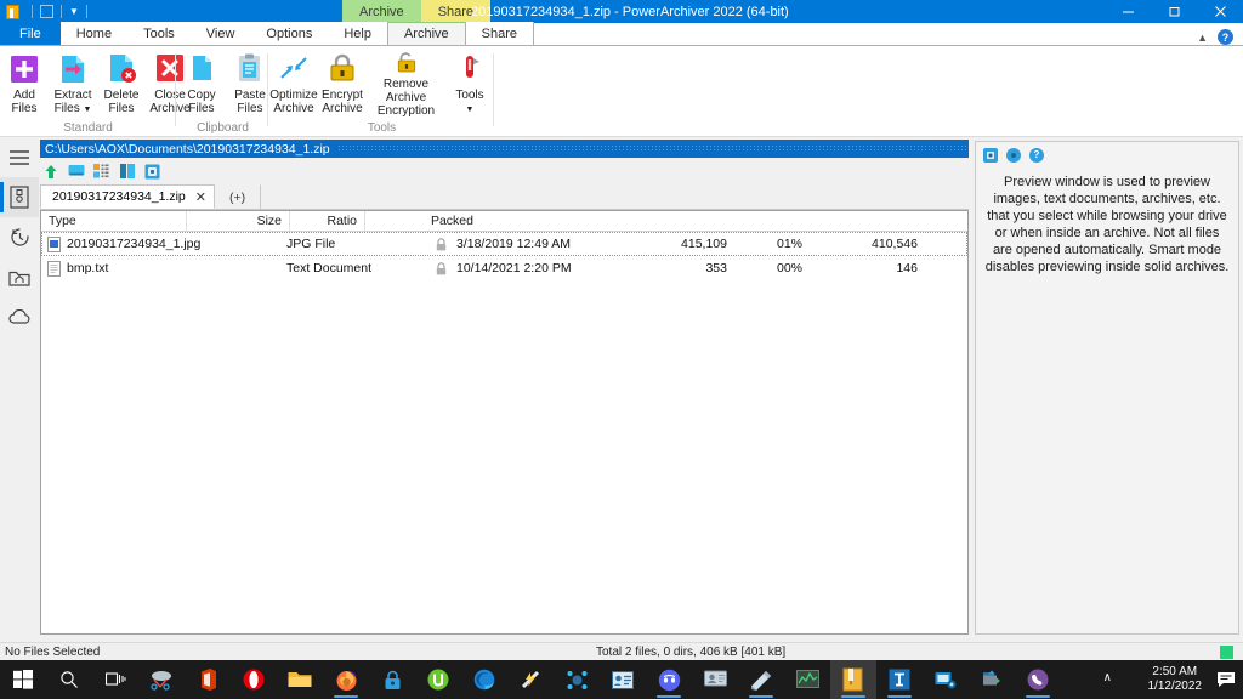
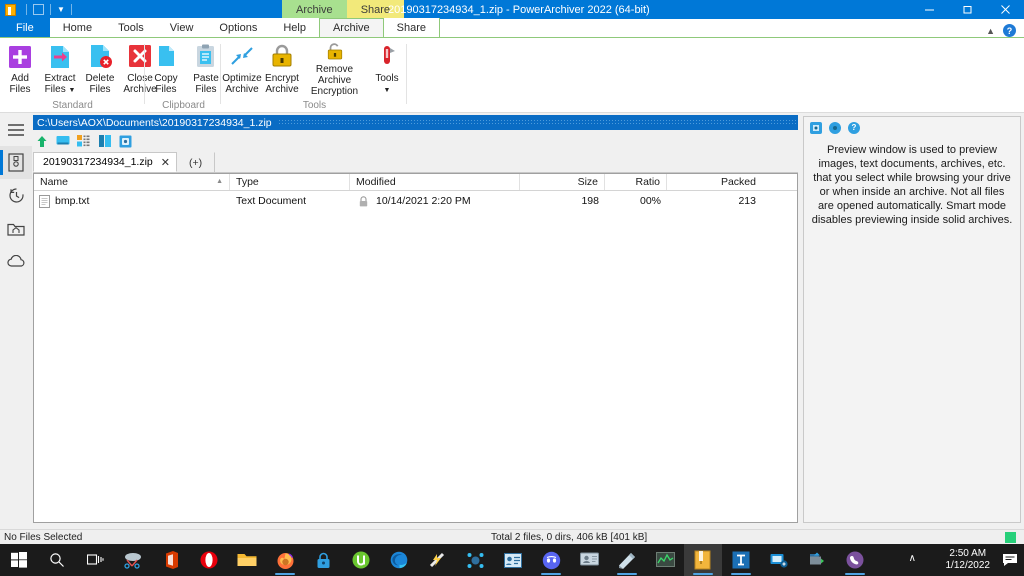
  ▼
  Archive
  Share
  20190317234934_1.zip - PowerArchiver 2022 (64-bit)
  File
  Home
  Tools
  View
  Options
  Help
  Archive
  Share
  ▲
  ?
  Add
  Files
  Extract
  Files
  Delete
  Files
  Cloe
  Archive
  Standard
  Copy
  Files
  Paste
  Files
  Clipboard
  Optimize
  Archive
  Encrypt
  Archive
  Remove Archive
  Encryption
  Tools
  Tools
  C:\Users\AOX\Documents\20190317234934_1.zip
  20190317234934_1.zip
  ✕
  (+)
+ Name
  Type
+ Modified
  Size
  Ratio
  Packed
- 20190317234934_1.jpg
- JPG File
- 3/18/2019 12:49 AM
- 415,109
- 01%
- 410,546
  bmp.txt
  Text Document
  10/14/2021 2:20 PM
- 353
+ 198
  00%
- 146
+ 213
  ?
  Preview window is used to preview images, text documents, archives, etc. that you select while browsing your drive or when inside an archive. Not all files are opened automatically. Smart mode disables previewing inside solid archives.
  No Files Selected
  Total 2 files, 0 dirs, 406 kB [401 kB]
  ∧
  2:50 AM
  1/12/2022
